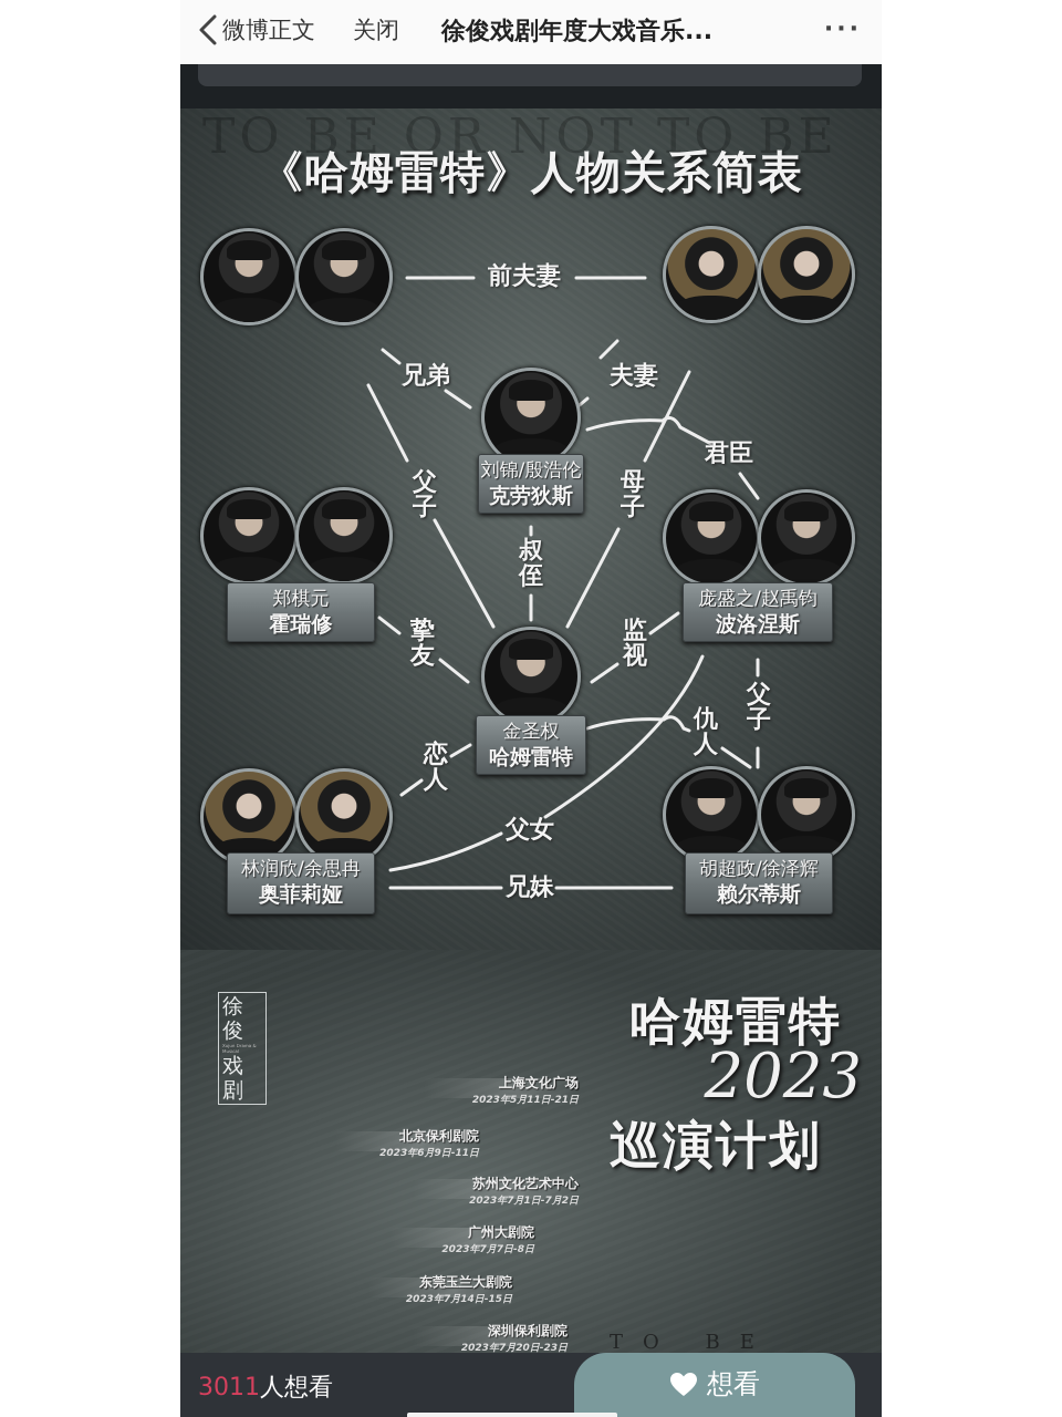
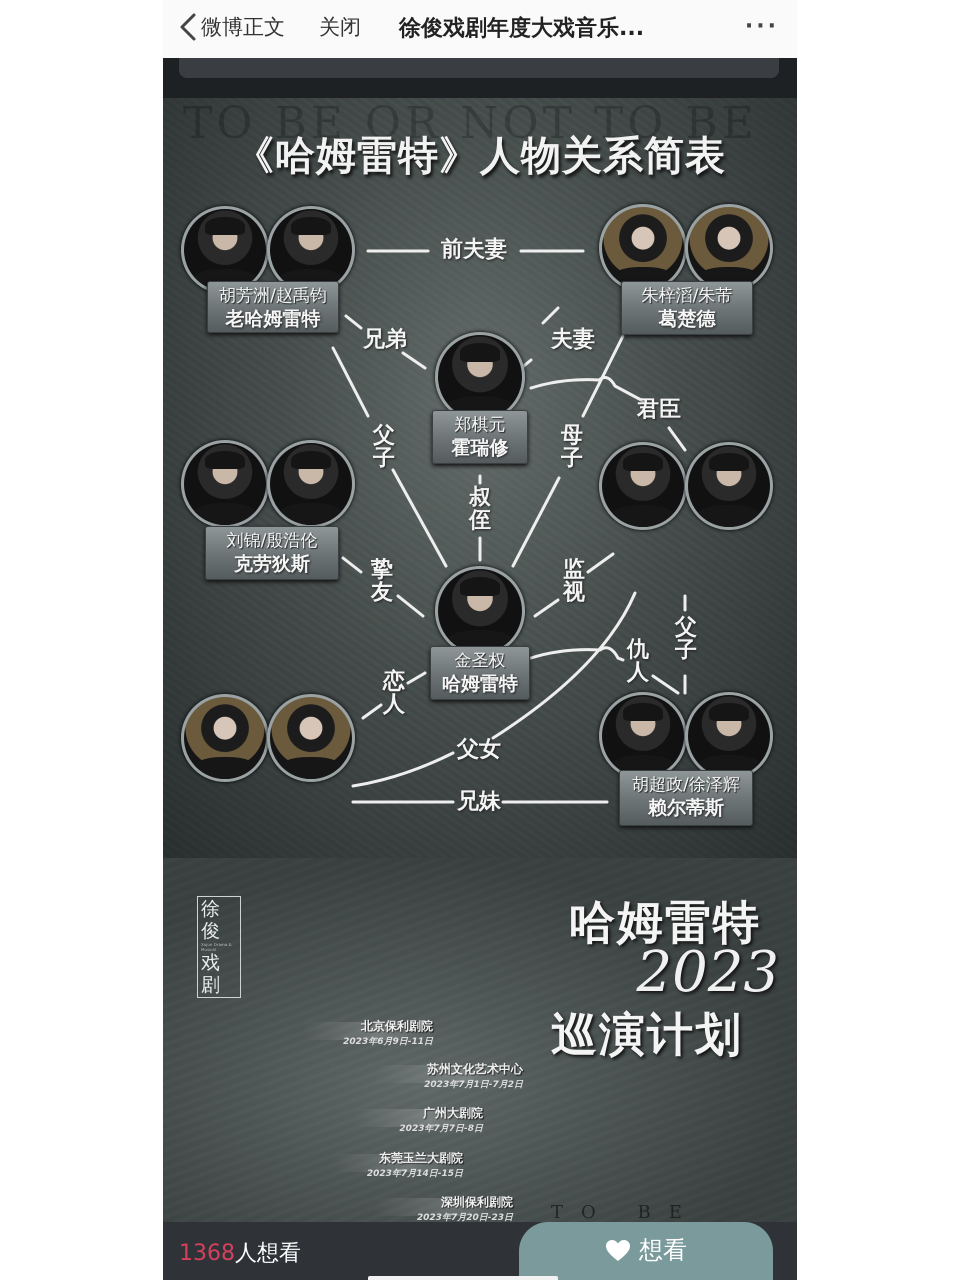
  微博正文
  关闭
  徐俊戏剧年度大戏音乐...
  ···
  TO BE OR NOT TO BE
  《哈姆雷特》人物关系简表
  前夫妻
  兄弟
  夫妻
  君臣
  父子
  母子
  叔侄
  挚友
  监视
  父子
  仇人
  恋人
  父女
  兄妹
+ 胡芳洲/赵禹钧
+ 老哈姆雷特
+ 朱梓滔/朱芾
+ 葛楚德
- 刘锦/殷浩伦
+ 郑棋元
- 克劳狄斯
+ 霍瑞修
- 郑棋元
+ 刘锦/殷浩伦
- 霍瑞修
+ 克劳狄斯
- 庞盛之/赵禹钧
- 波洛涅斯
  金圣权
  哈姆雷特
- 林润欣/余思冉
- 奥菲莉娅
  胡超政/徐泽辉
  赖尔蒂斯
  徐俊
  戏剧
  哈姆雷特
  2023
  巡演计划
- 2023年5月11日-21日
  2023年6月9日-11日
  2023年7月1日-7月2日
  2023年7月7日-8日
  2023年7月14日-15日
  2023年7月20日-23日
  TO BE
- 3011人想看
+ 1368人想看
  想看
